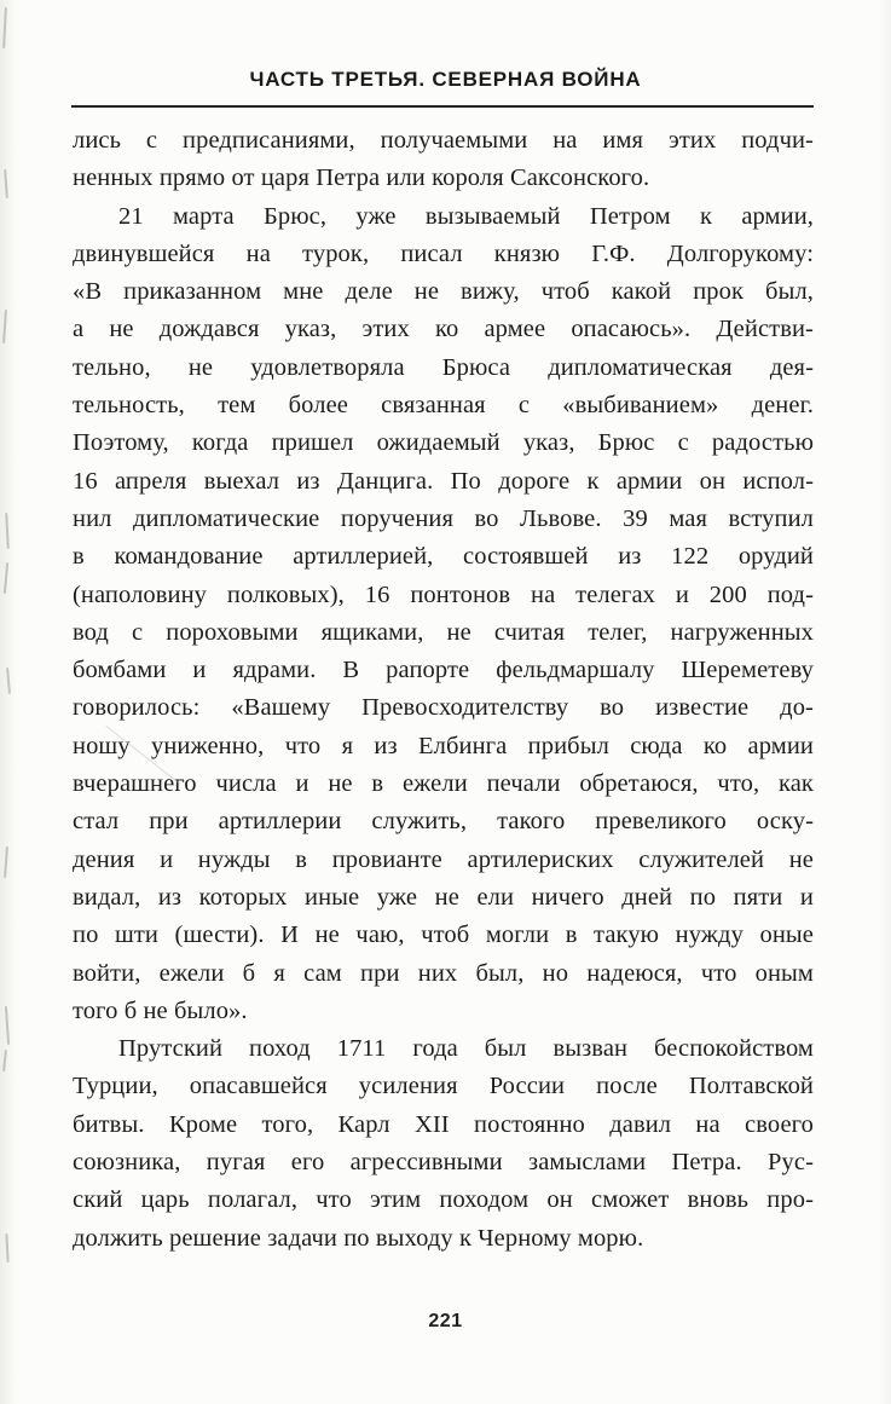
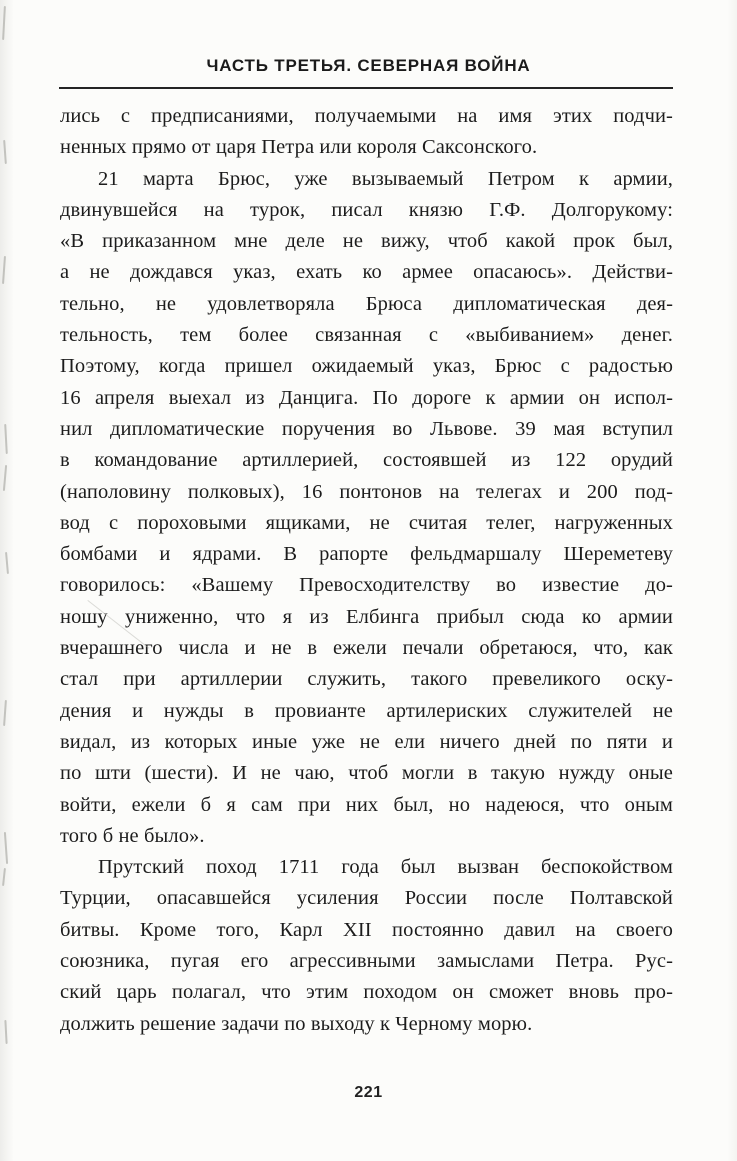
  ЧАСТЬ ТРЕТЬЯ. СЕВЕРНАЯ ВОЙНА
  лись с предписаниями, получаемыми на имя этих подчи-
  ненных прямо от царя Петра или короля Саксонского.
  21 марта Брюс, уже вызываемый Петром к армии,
  двинувшейся на турок, писал князю Г.Ф. Долгорукому:
  «В приказанном мне деле не вижу, чтоб какой прок был,
- а не дождався указ, этих ко армее опасаюсь». Действи-
+ а не дождався указ, ехать ко армее опасаюсь». Действи-
  тельно, не удовлетворяла Брюса дипломатическая дея-
  тельность, тем более связанная с «выбиванием» денег.
  Поэтому, когда пришел ожидаемый указ, Брюс с радостью
  16 апреля выехал из Данцига. По дороге к армии он испол-
  нил дипломатические поручения во Львове. 39 мая вступил
  в командование артиллерией, состоявшей из 122 орудий
  (наполовину полковых), 16 понтонов на телегах и 200 под-
  вод с пороховыми ящиками, не считая телег, нагруженных
  бомбами и ядрами. В рапорте фельдмаршалу Шереметеву
  говорилось: «Вашему Превосходителству во известие до-
  ношу униженно, что я из Елбинга прибыл сюда ко армии
  вчерашнего числа и не в ежели печали обретаюся, что, как
  стал при артиллерии служить, такого превеликого оску-
  дения и нужды в провианте артилериских служителей не
  видал, из которых иные уже не ели ничего дней по пяти и
  по шти (шести). И не чаю, чтоб могли в такую нужду оные
  войти, ежели б я сам при них был, но надеюся, что оным
  того б не было».
  Прутский поход 1711 года был вызван беспокойством
  Турции, опасавшейся усиления России после Полтавской
  битвы. Кроме того, Карл XII постоянно давил на своего
  союзника, пугая его агрессивными замыслами Петра. Рус-
  ский царь полагал, что этим походом он сможет вновь про-
  должить решение задачи по выходу к Черному морю.
  221
